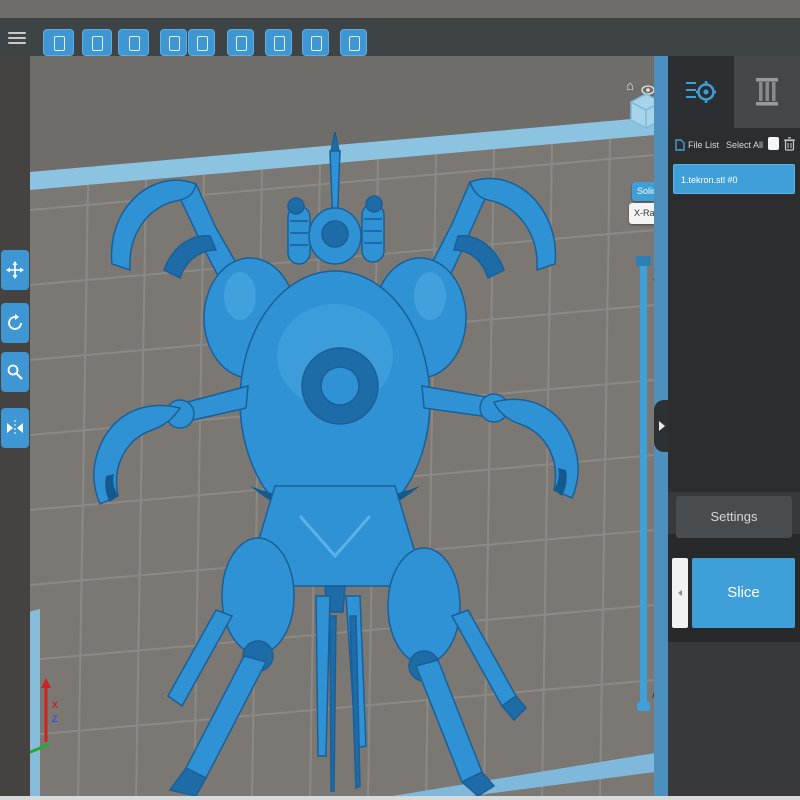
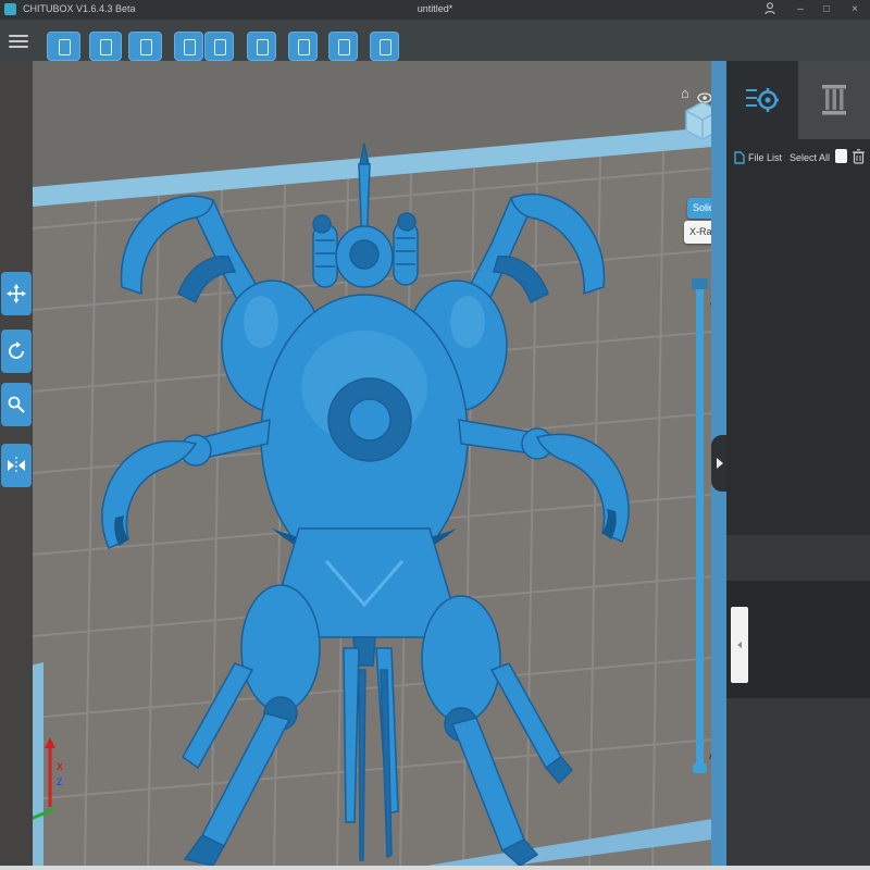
+ CHITUBOX V1.6.4.3 Beta
+ untitled*
+ –
+ □
+ ×
  X
  Z
  ⌂
  Soli
  X-Ra
  File List
  Select All
- 1.tekron.stl #0
- Settings
- Slice
